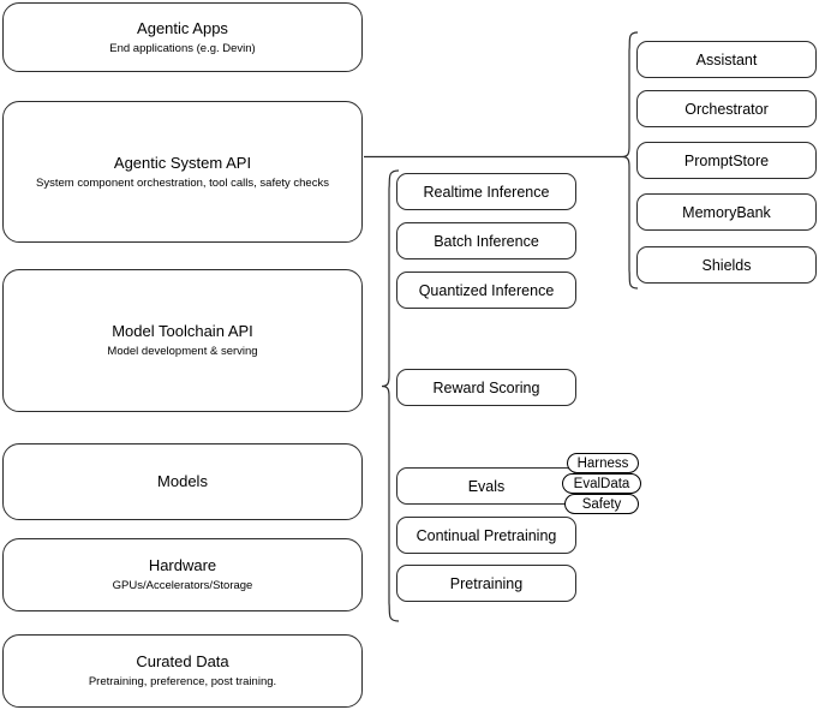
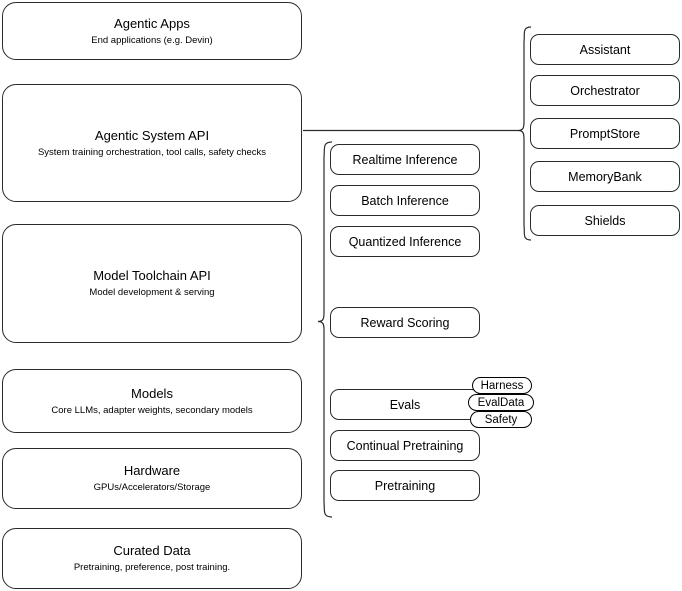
  Agentic Apps
  End applications (e.g. Devin)
  Agentic System API
- System component orchestration, tool calls, safety checks
+ System training orchestration, tool calls, safety checks
  Model Toolchain API
  Model development & serving
  Models
+ Core LLMs, adapter weights, secondary models
  Hardware
  GPUs/Accelerators/Storage
  Curated Data
  Pretraining, preference, post training.
  Realtime Inference
  Batch Inference
  Quantized Inference
  Reward Scoring
  Evals
  Continual Pretraining
  Pretraining
  Harness
  EvalData
  Safety
  Assistant
  Orchestrator
  PromptStore
  MemoryBank
  Shields
